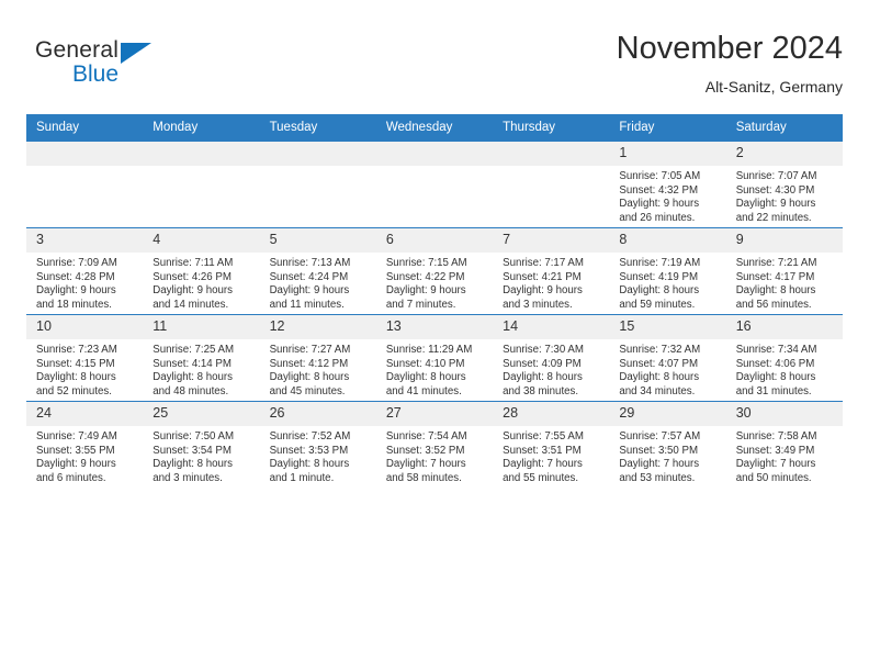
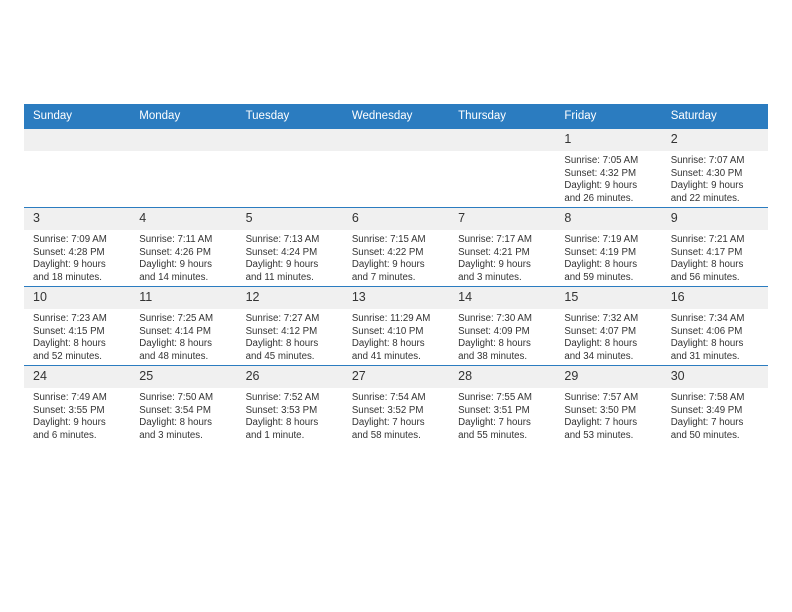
- General
- Blue
- November 2024
- Alt-Sanitz, Germany
  Sunday	Monday	Tuesday	Wednesday	Thursday	Friday	Saturday
  					1Sunrise: 7:05 AMSunset: 4:32 PMDaylight: 9 hours and 26 minutes.	2Sunrise: 7:07 AMSunset: 4:30 PMDaylight: 9 hours and 22 minutes.
  3Sunrise: 7:09 AMSunset: 4:28 PMDaylight: 9 hours and 18 minutes.	4Sunrise: 7:11 AMSunset: 4:26 PMDaylight: 9 hours and 14 minutes.	5Sunrise: 7:13 AMSunset: 4:24 PMDaylight: 9 hours and 11 minutes.	6Sunrise: 7:15 AMSunset: 4:22 PMDaylight: 9 hours and 7 minutes.	7Sunrise: 7:17 AMSunset: 4:21 PMDaylight: 9 hours and 3 minutes.	8Sunrise: 7:19 AMSunset: 4:19 PMDaylight: 8 hours and 59 minutes.	9Sunrise: 7:21 AMSunset: 4:17 PMDaylight: 8 hours and 56 minutes.
  10Sunrise: 7:23 AMSunset: 4:15 PMDaylight: 8 hours and 52 minutes.	11Sunrise: 7:25 AMSunset: 4:14 PMDaylight: 8 hours and 48 minutes.	12Sunrise: 7:27 AMSunset: 4:12 PMDaylight: 8 hours and 45 minutes.	13Sunrise: 11:29 AMSunset: 4:10 PMDaylight: 8 hours and 41 minutes.	14Sunrise: 7:30 AMSunset: 4:09 PMDaylight: 8 hours and 38 minutes.	15Sunrise: 7:32 AMSunset: 4:07 PMDaylight: 8 hours and 34 minutes.	16Sunrise: 7:34 AMSunset: 4:06 PMDaylight: 8 hours and 31 minutes.
  24Sunrise: 7:49 AMSunset: 3:55 PMDaylight: 9 hours and 6 minutes.	25Sunrise: 7:50 AMSunset: 3:54 PMDaylight: 8 hours and 3 minutes.	26Sunrise: 7:52 AMSunset: 3:53 PMDaylight: 8 hours and 1 minute.	27Sunrise: 7:54 AMSunset: 3:52 PMDaylight: 7 hours and 58 minutes.	28Sunrise: 7:55 AMSunset: 3:51 PMDaylight: 7 hours and 55 minutes.	29Sunrise: 7:57 AMSunset: 3:50 PMDaylight: 7 hours and 53 minutes.	30Sunrise: 7:58 AMSunset: 3:49 PMDaylight: 7 hours and 50 minutes.
